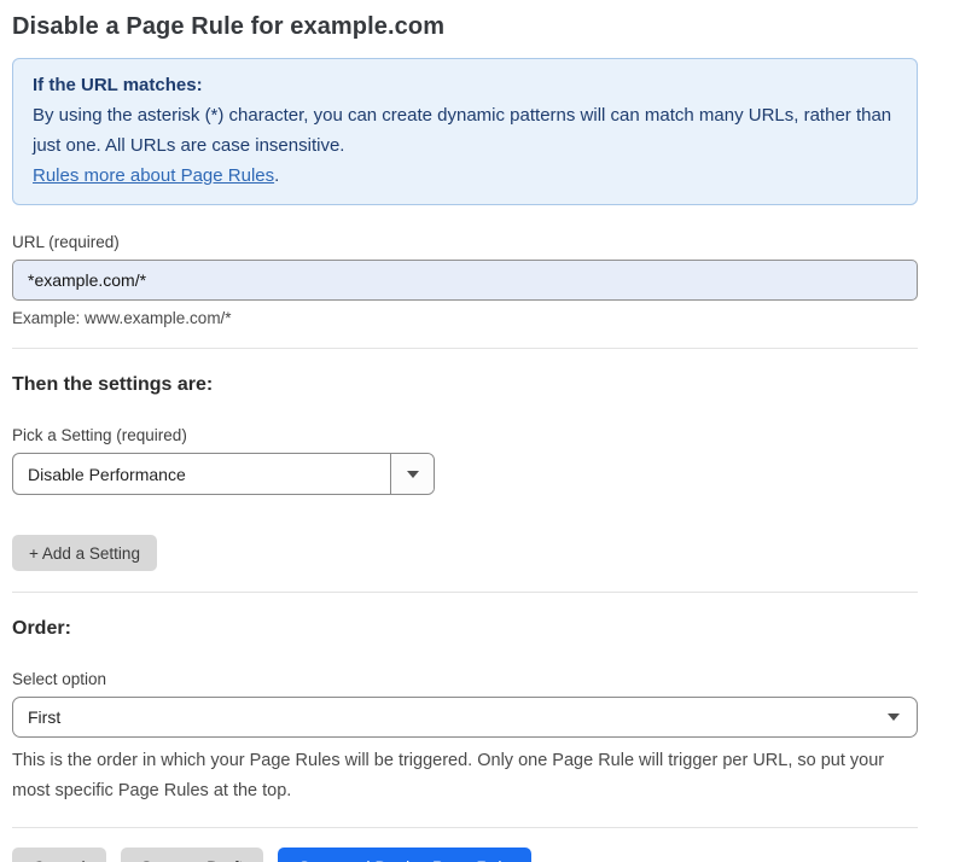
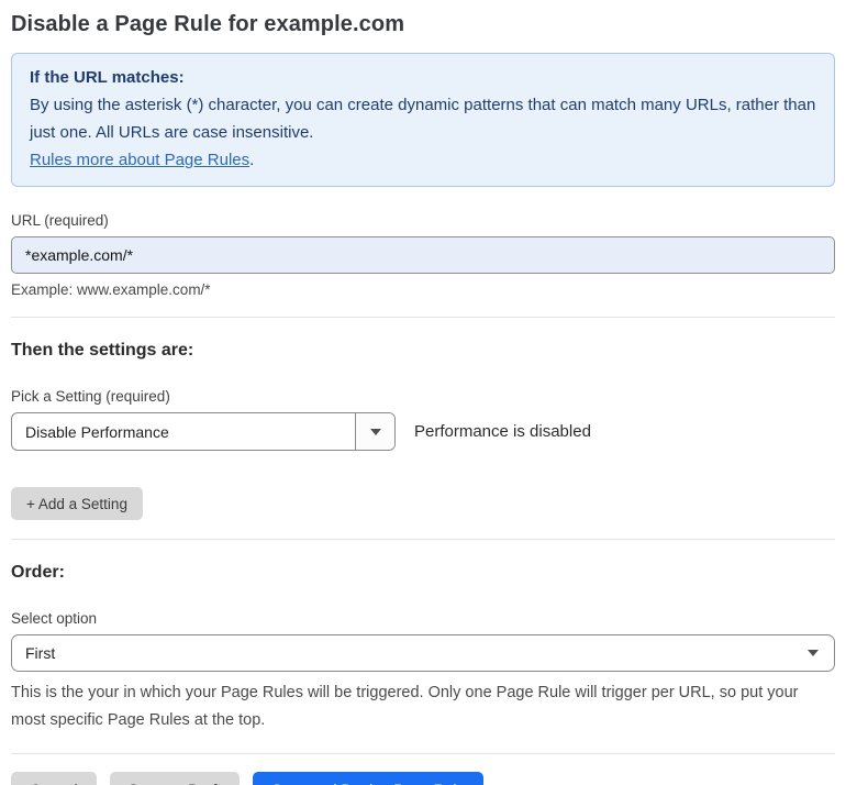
  Disable a Page Rule for example.com
  If the URL matches:
- By using the asterisk (*) character, you can create dynamic patterns will can match many URLs, rather than just one. All URLs are case insensitive.
+ By using the asterisk (*) character, you can create dynamic patterns that can match many URLs, rather than just one. All URLs are case insensitive.
  Rules more about Page Rules.
  URL (required)
  *example.com/*
  Example: www.example.com/*
  Then the settings are:
  Pick a Setting (required)
  Disable Performance
+ Performance is disabled
  + Add a Setting
  Order:
  Select option
  First
- This is the order in which your Page Rules will be triggered. Only one Page Rule will trigger per URL, so put your most specific Page Rules at the top.
+ This is the your in which your Page Rules will be triggered. Only one Page Rule will trigger per URL, so put your most specific Page Rules at the top.
